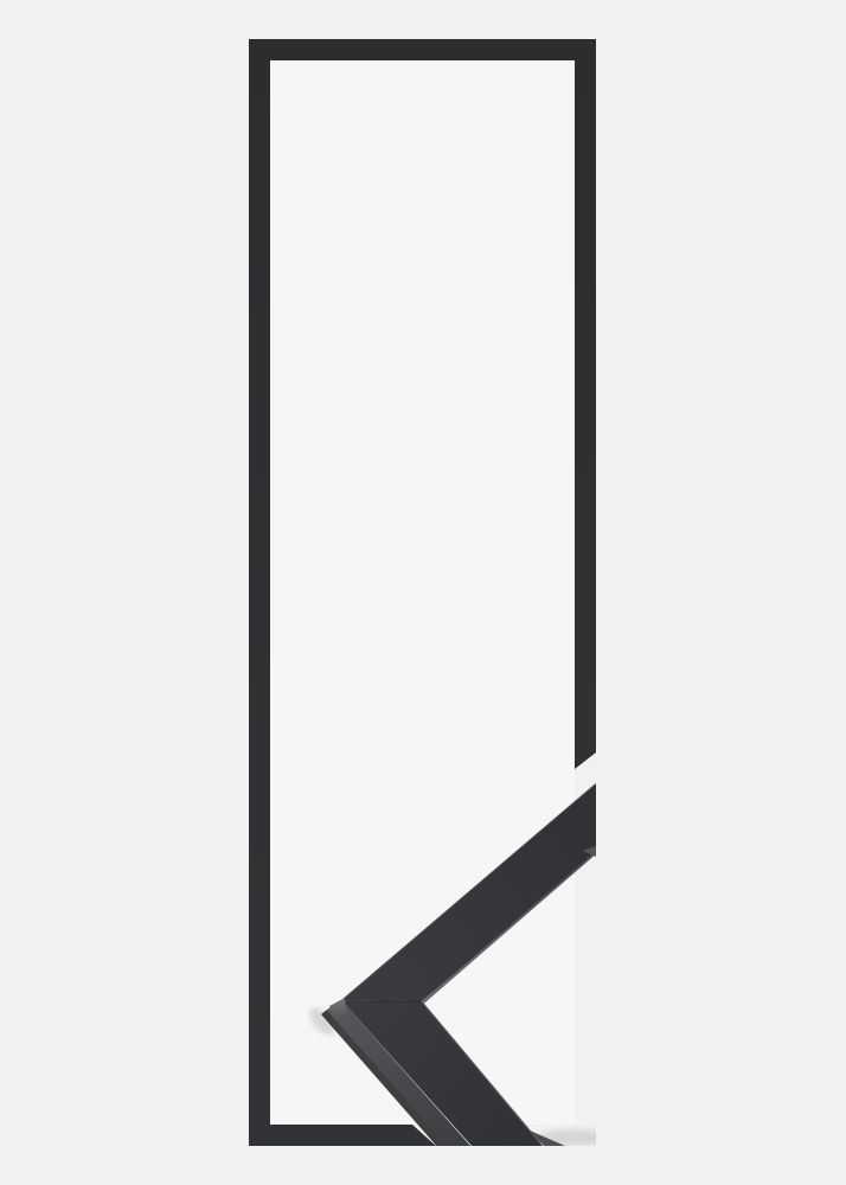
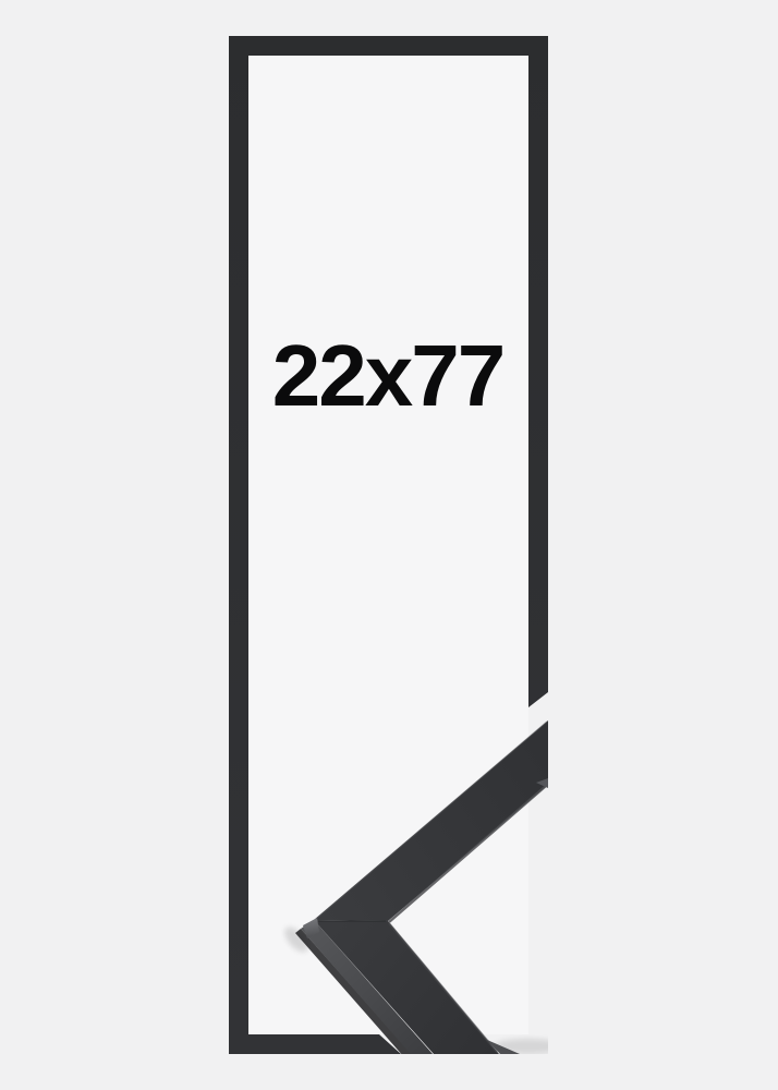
+ 22x77
